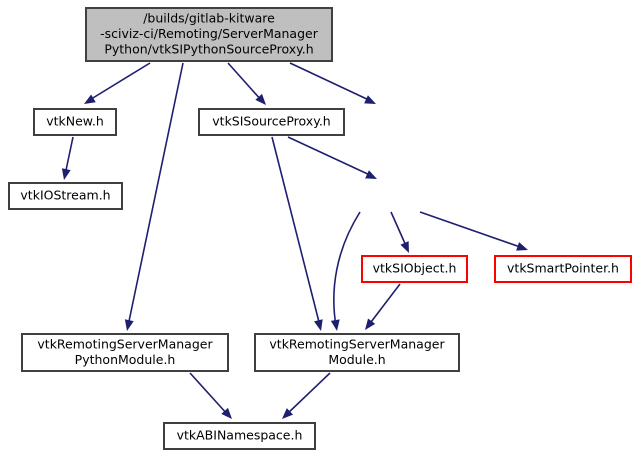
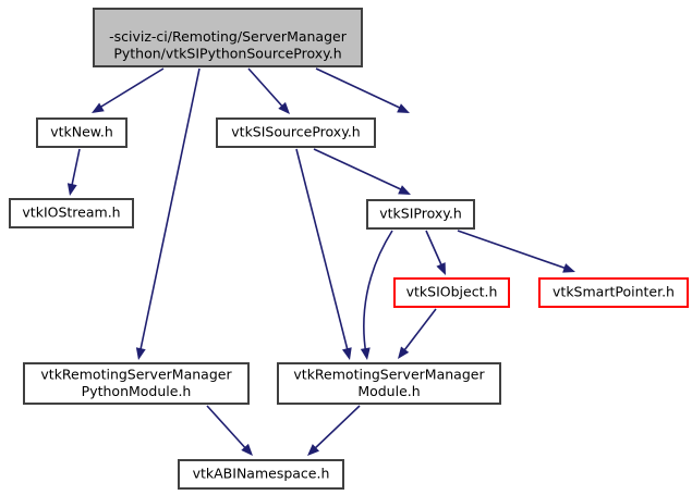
- /builds/gitlab-kitware
  -sciviz-ci/Remoting/ServerManager
  Python/vtkSIPythonSourceProxy.h
  vtkNew.h
  vtkSISourceProxy.h
  vtkIOStream.h
+ vtkSIProxy.h
  vtkSIObject.h
  vtkSmartPointer.h
  vtkRemotingServerManager
  PythonModule.h
  vtkRemotingServerManager
  Module.h
  vtkABINamespace.h
